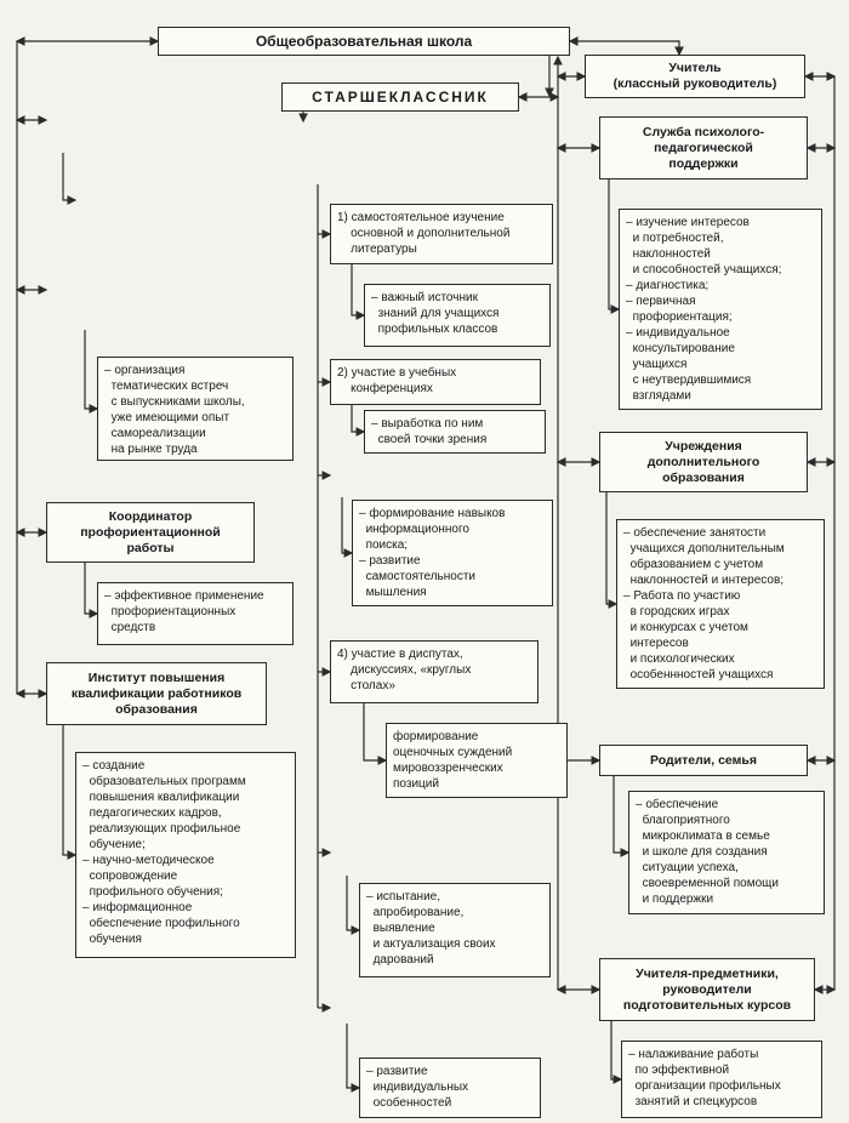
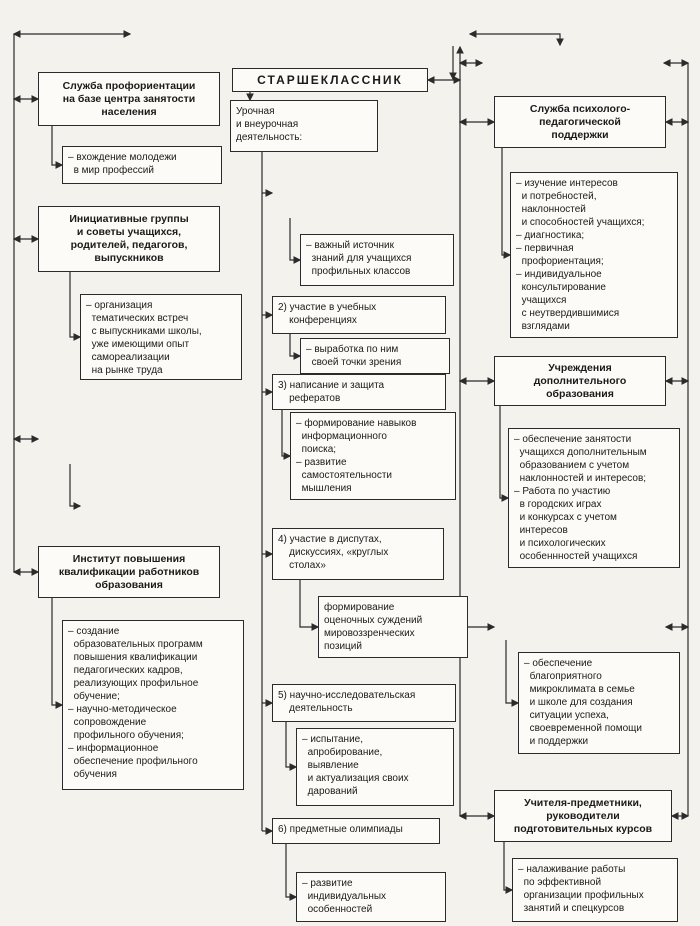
- Общеобразовательная школа
- Учитель
- (классный руководитель)
  СТАРШЕКЛАССНИК
+ Урочная
+ и внеурочная
+ деятельность:
+ Служба профориентации
+ на базе центра занятости
+ населения
+ – вхождение молодежи
+ в мир профессий
+ Инициативные группы
+ и советы учащихся,
+ родителей, педагогов,
+ выпускников
  – организация
  тематических встреч
  с выпускниками школы,
  уже имеющими опыт
  самореализации
  на рынке труда
- Координатор
- профориентационной
- работы
- – эффективное применение
- профориентационных
- средств
  Институт повышения
  квалификации работников
  образования
  – создание
  образовательных программ
  повышения квалификации
  педагогических кадров,
  реализующих профильное
  обучение;
  – научно-методическое
  сопровождение
  профильного обучения;
  – информационное
  обеспечение профильного
  обучения
- 1) самостоятельное изучение
- основной и дополнительной
- литературы
  – важный источник
  знаний для учащихся
  профильных классов
  2) участие в учебных
  конференциях
  – выработка по ним
  своей точки зрения
+ 3) написание и защита
+ рефератов
  – формирование навыков
  информационного
  поиска;
  – развитие
  самостоятельности
  мышления
  4) участие в диспутах,
  дискуссиях, «круглых
  столах»
  формирование
  оценочных суждений
  мировоззренческих
  позиций
+ 5) научно-исследовательская
+ деятельность
  – испытание,
  апробирование,
  выявление
  и актуализация своих
  дарований
+ 6) предметные олимпиады
  – развитие
  индивидуальных
  особенностей
  Служба психолого-
  педагогической
  поддержки
  – изучение интересов
  и потребностей,
  наклонностей
  и способностей учащихся;
  – диагностика;
  – первичная
  профориентация;
  – индивидуальное
  консультирование
  учащихся
  с неутвердившимися
  взглядами
  Учреждения
  дополнительного
  образования
  – обеспечение занятости
  учащихся дополнительным
  образованием с учетом
  наклонностей и интересов;
  – Работа по участию
  в городских играх
  и конкурсах с учетом
  интересов
  и психологических
  особеннностей учащихся
- Родители, семья
  – обеспечение
  благоприятного
  микроклимата в семье
  и школе для создания
  ситуации успеха,
  своевременной помощи
  и поддержки
  Учителя-предметники,
  руководители
  подготовительных курсов
  – налаживание работы
  по эффективной
  организации профильных
  занятий и спецкурсов
